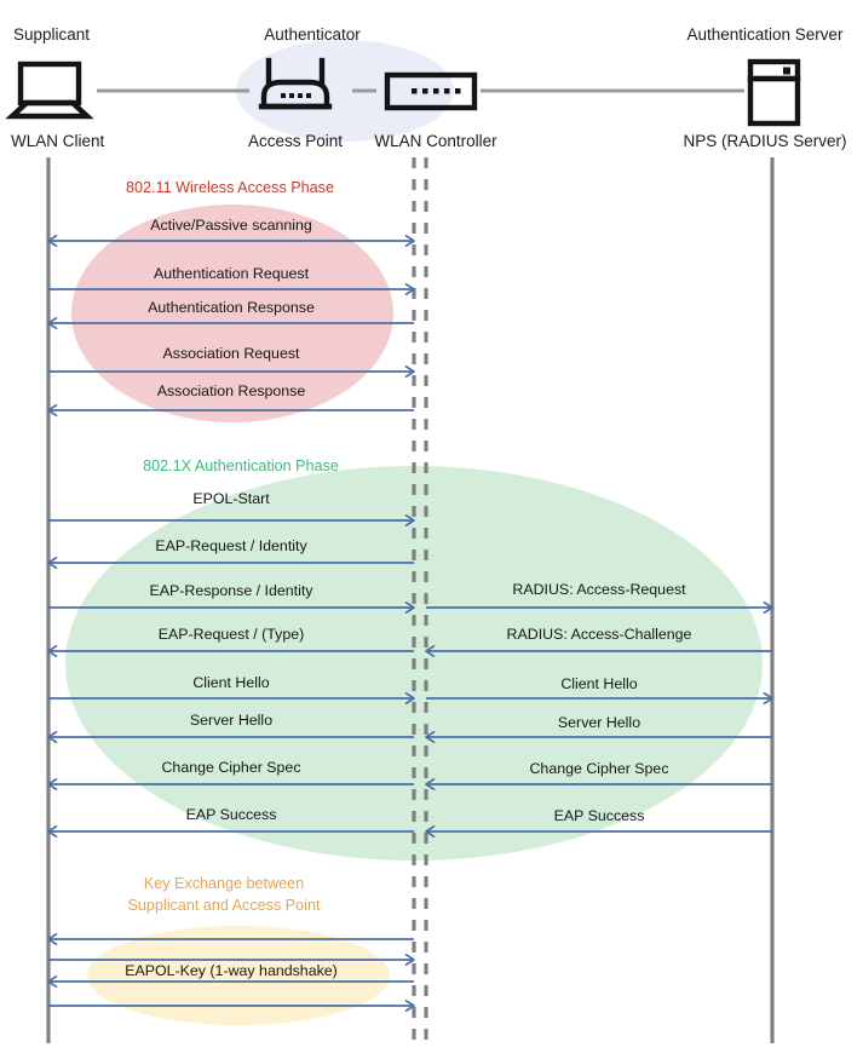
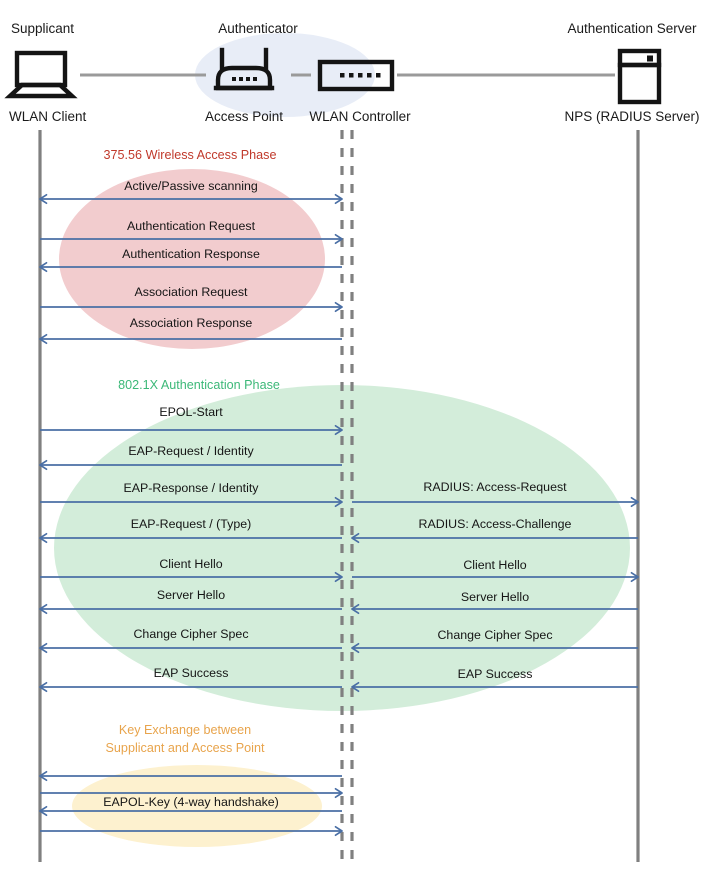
  Supplicant
  WLAN Client
  Authenticator
  Access Point
  WLAN Controller
  Authentication Server
  NPS (RADIUS Server)
- 802.11 Wireless Access Phase
+ 375.56 Wireless Access Phase
  802.1X Authentication Phase
  Key Exchange between
  Supplicant and Access Point
  Active/Passive scanning
  Authentication Request
  Authentication Response
  Association Request
  Association Response
  EPOL-Start
  EAP-Request / Identity
  EAP-Response / Identity
  RADIUS: Access-Request
  EAP-Request / (Type)
  RADIUS: Access-Challenge
  Client Hello
  Client Hello
  Server Hello
  Server Hello
  Change Cipher Spec
  Change Cipher Spec
  EAP Success
  EAP Success
- EAPOL-Key (1-way handshake)
+ EAPOL-Key (4-way handshake)
